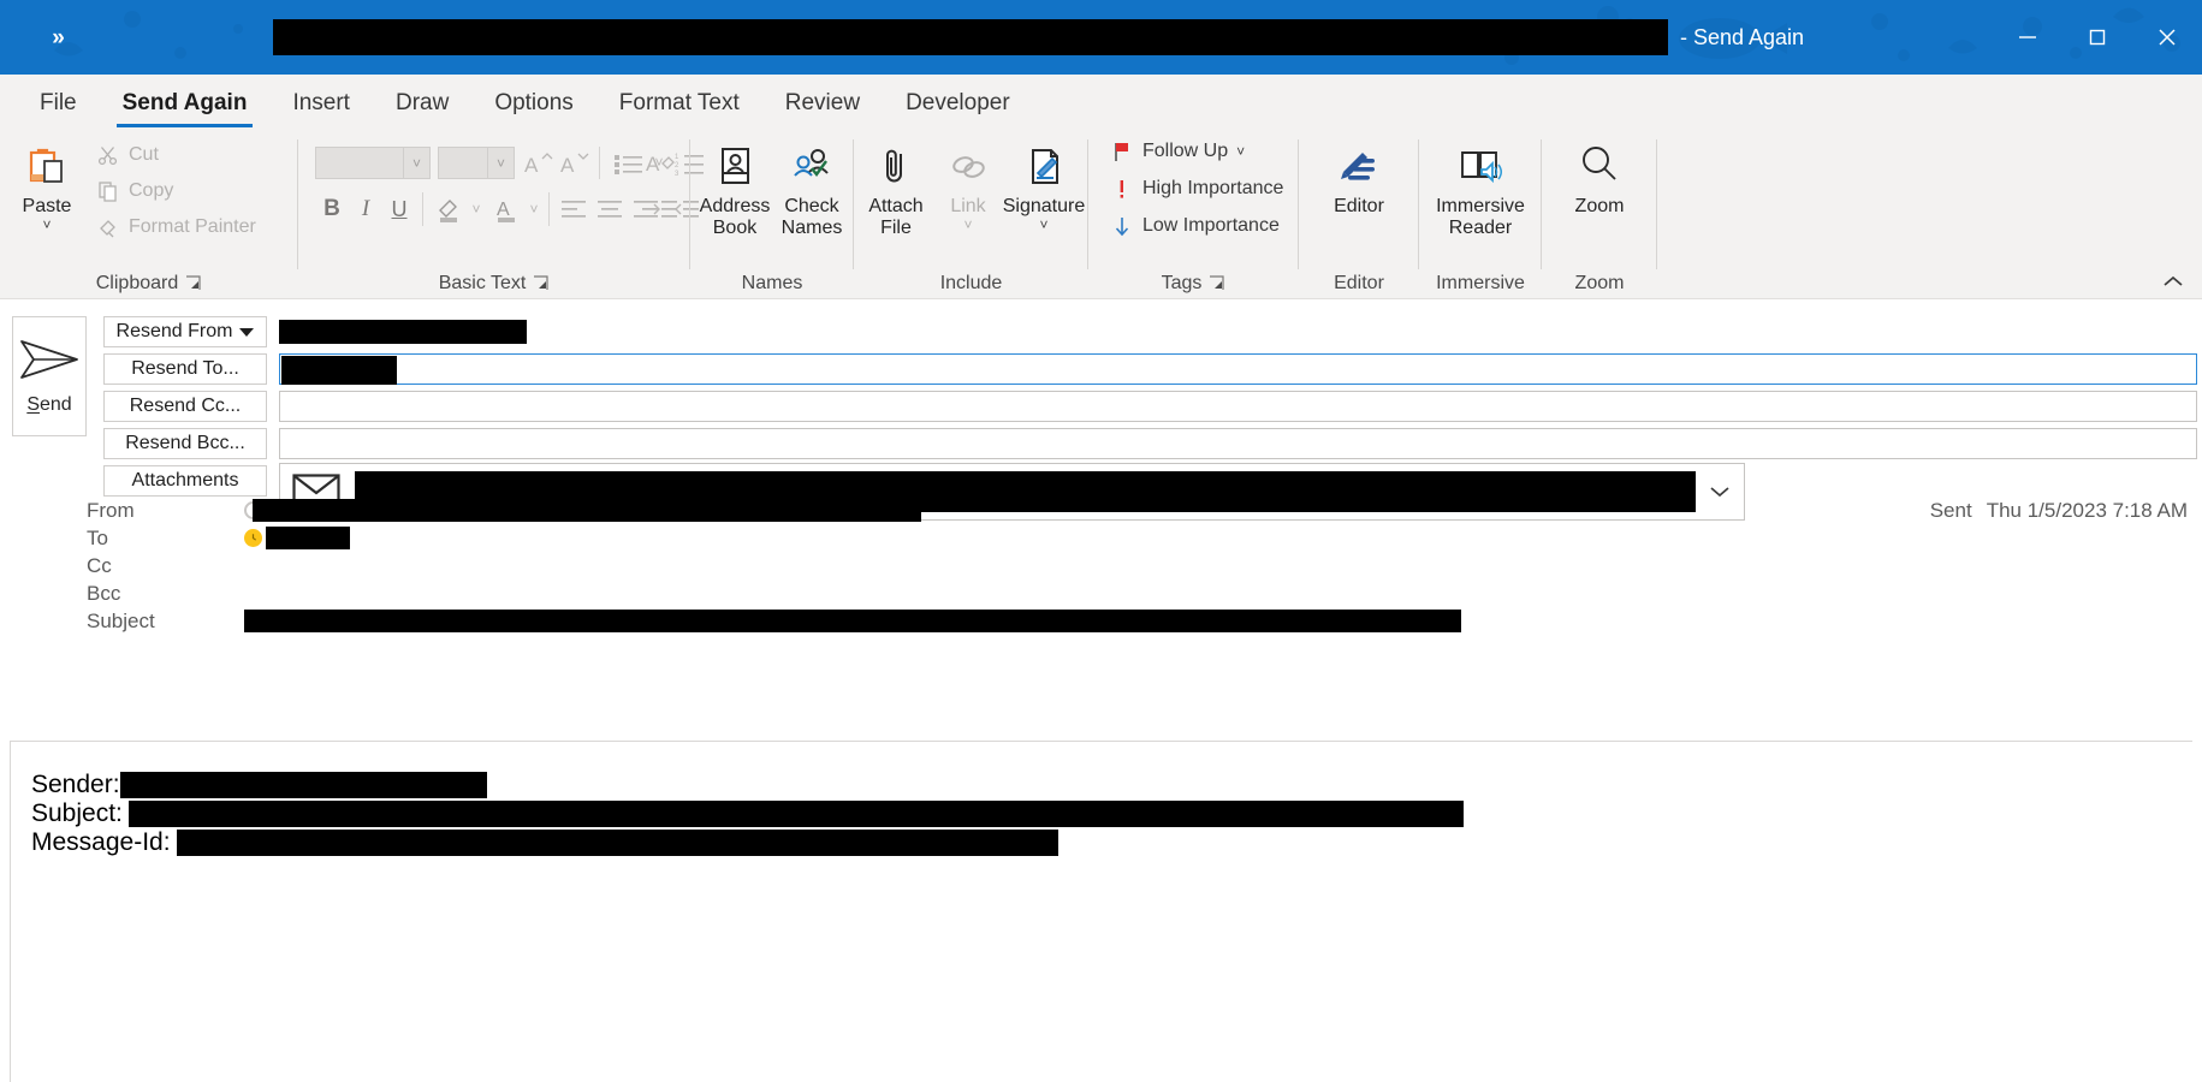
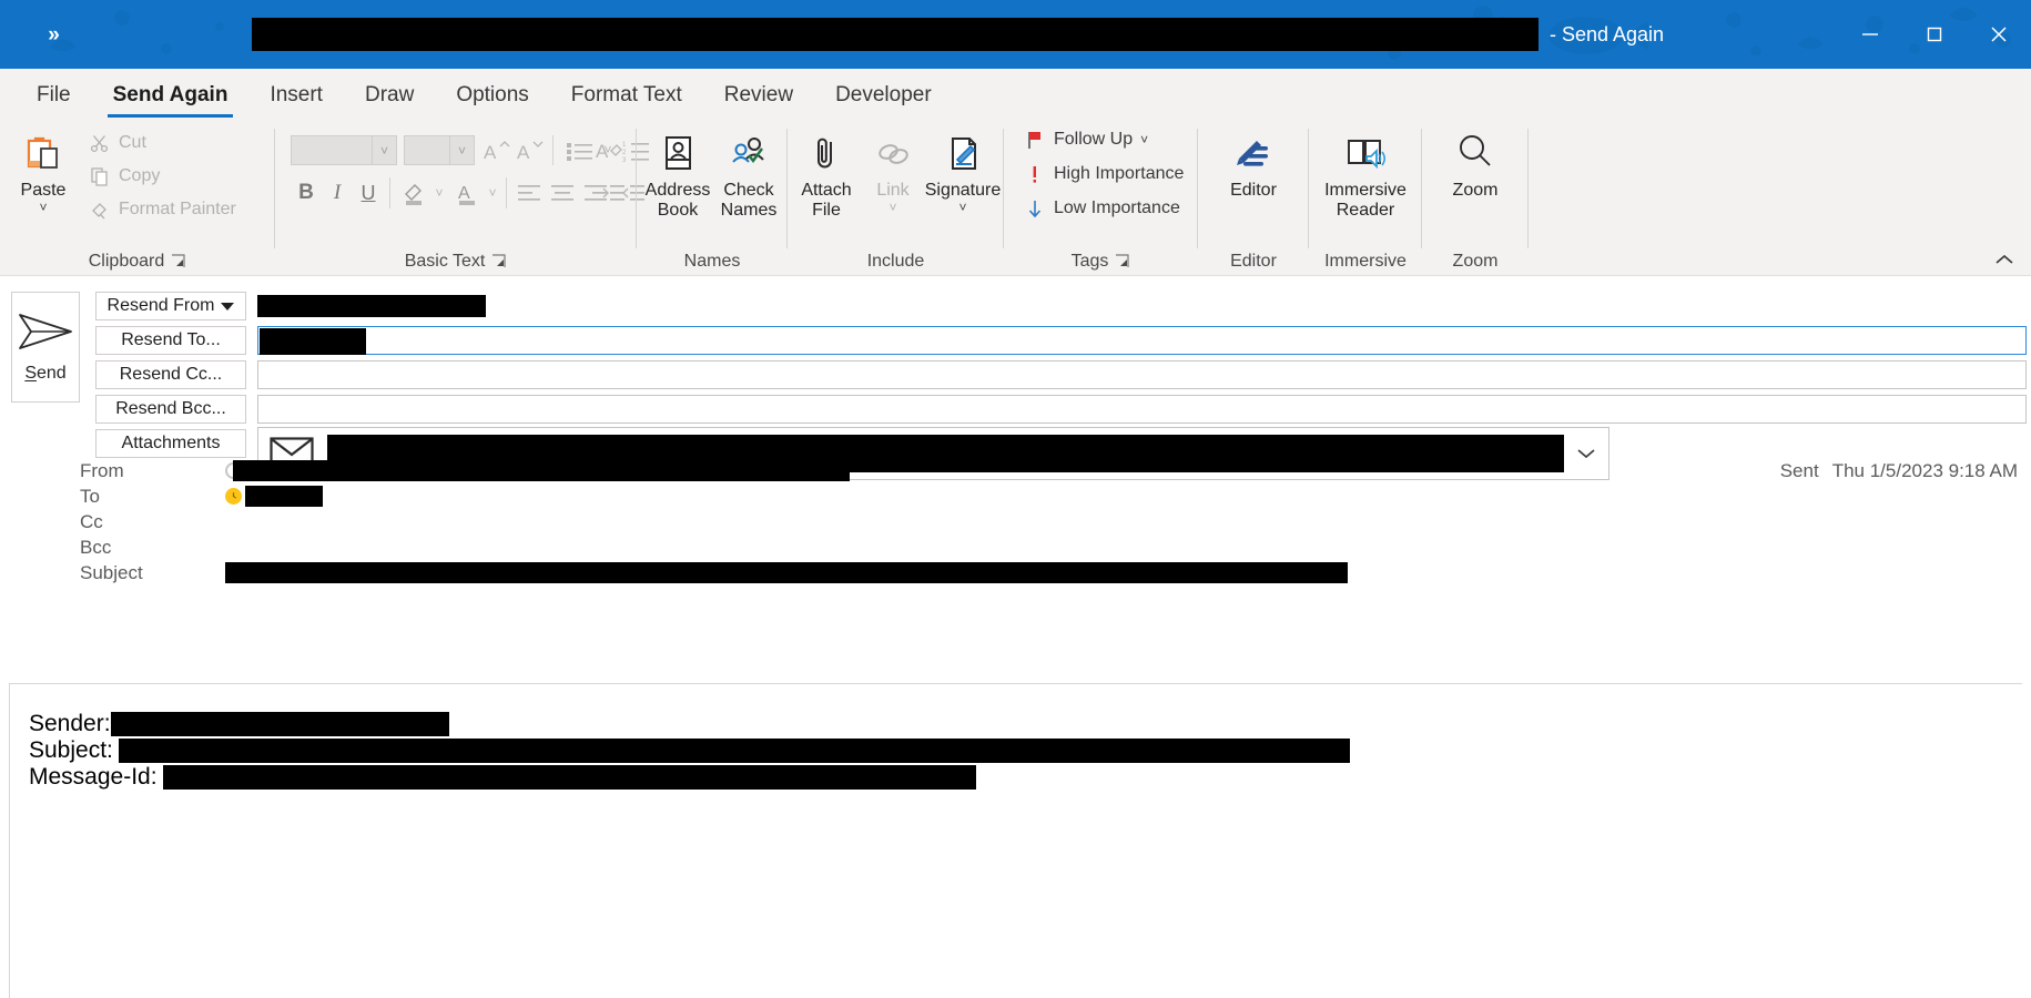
  »
  - Send Again
  File
  Send Again
  Insert
  Draw
  Options
  Format Text
  Review
  Developer
  Paste
  ˅
  Cut
  Copy
  Format Painter
  Clipboard
  ˅
  ˅
  A
  A
  ˅
  B
  I
  U
  ˅
  A
  ˅
  Basic Text
  A
  Address
  Book
  Check
  Names
  Names
  Attach
  File
  Link
  ˅
  Signature
  ˅
  Include
  Follow Up
  ˅
  High Importance
  Low Importance
  Tags
  Editor
  Editor
  Immersive
  Reader
  Immersive
  Zoom
  Zoom
  Send
  Resend From
  Resend To...
  Resend Cc...
  Resend Bcc...
  Attachments
  From
  To
  Cc
  Bcc
  Subject
- Sent Thu 1/5/2023 7:18 AM
+ Sent Thu 1/5/2023 9:18 AM
  Sender:
  Subject:
  Message-Id:
